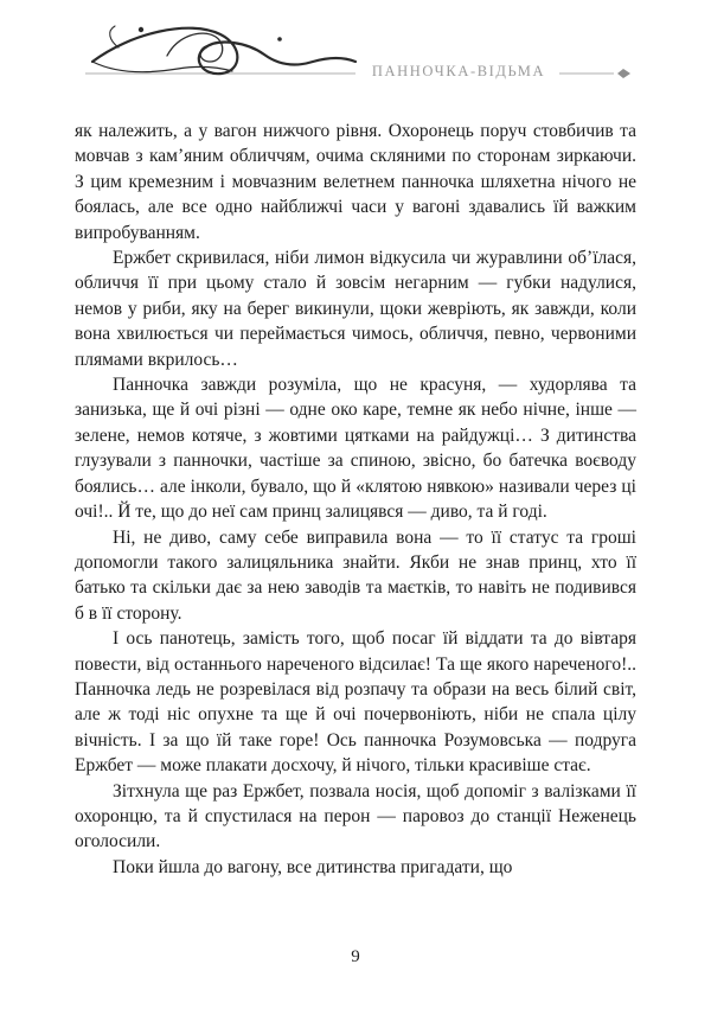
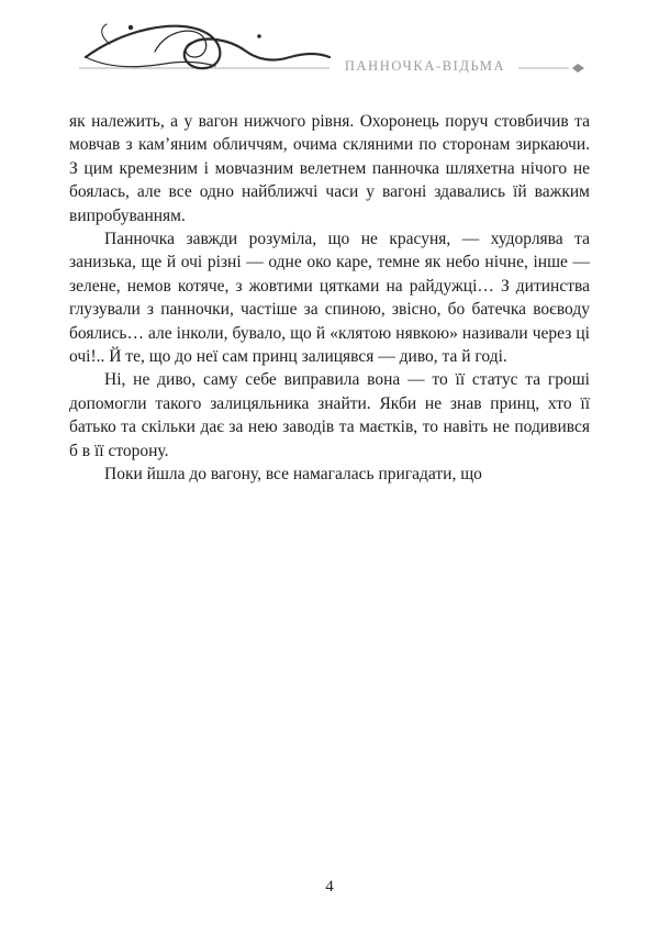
  ПАННОЧКА-ВІДЬМА
  як належить, а у вагон нижчого рівня. Охоронець поруч стовбичив та мовчав з кам’яним обличчям, очима скляними по сторонам зиркаючи. З цим кремезним і мовчазним велетнем панночка шляхетна нічого не боялась, але все одно найближчі часи у вагоні здавались їй важким випробуванням.
- Ержбет скривилася, ніби лимон відкусила чи журавлини об’їлася, обличчя її при цьому стало й зовсім негарним — губки надулися, немов у риби, яку на берег викинули, щоки жевріють, як завжди, коли вона хвилюється чи переймається чимось, обличчя, певно, червоними плямами вкрилось…
  Панночка завжди розуміла, що не красуня, — худорлява та занизька, ще й очі різні — одне око каре, темне як небо нічне, інше — зелене, немов котяче, з жовтими цятками на райдужці… З дитинства глузували з панночки, частіше за спиною, звісно, бо батечка воєводу боялись… але інколи, бувало, що й «клятою нявкою» називали через ці очі!.. Й те, що до неї сам принц залицявся — диво, та й годі.
  Ні, не диво, саму себе виправила вона — то її статус та гроші допомогли такого залицяльника знайти. Якби не знав принц, хто її батько та скільки дає за нею заводів та маєтків, то навіть не подивився б в її сторону.
- І ось панотець, замість того, щоб посаг їй віддати та до вівтаря повести, від останнього нареченого відсилає! Та ще якого нареченого!.. Панночка ледь не розревілася від розпачу та образи на весь білий світ, але ж тоді ніс опухне та ще й очі почервоніють, ніби не спала цілу вічність. І за що їй таке горе! Ось панночка Розумовська — подруга Ержбет — може плакати досхочу, й нічого, тільки красивіше стає.
- Зітхнула ще раз Ержбет, позвала носія, щоб допоміг з валізками її охоронцю, та й спустилася на перон — паровоз до станції Неженець оголосили.
- Поки йшла до вагону, все дитинства пригадати, що
+ Поки йшла до вагону, все намагалась пригадати, що
- 9
+ 4
